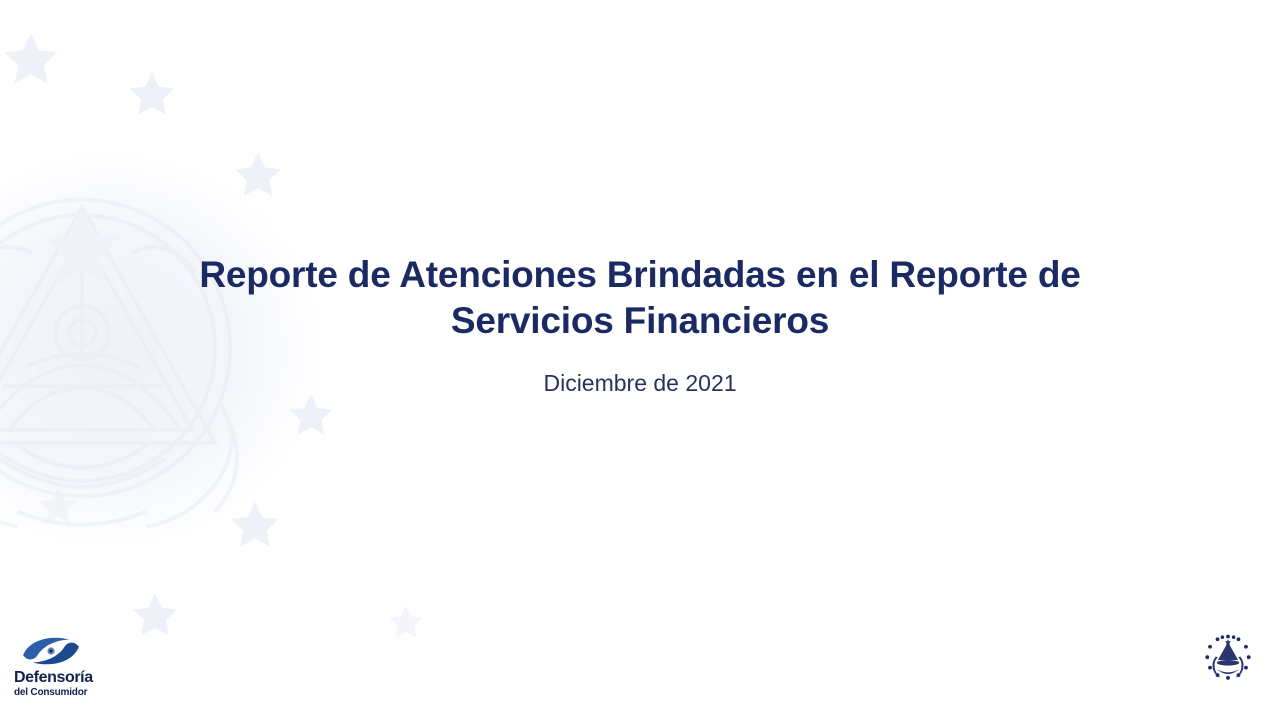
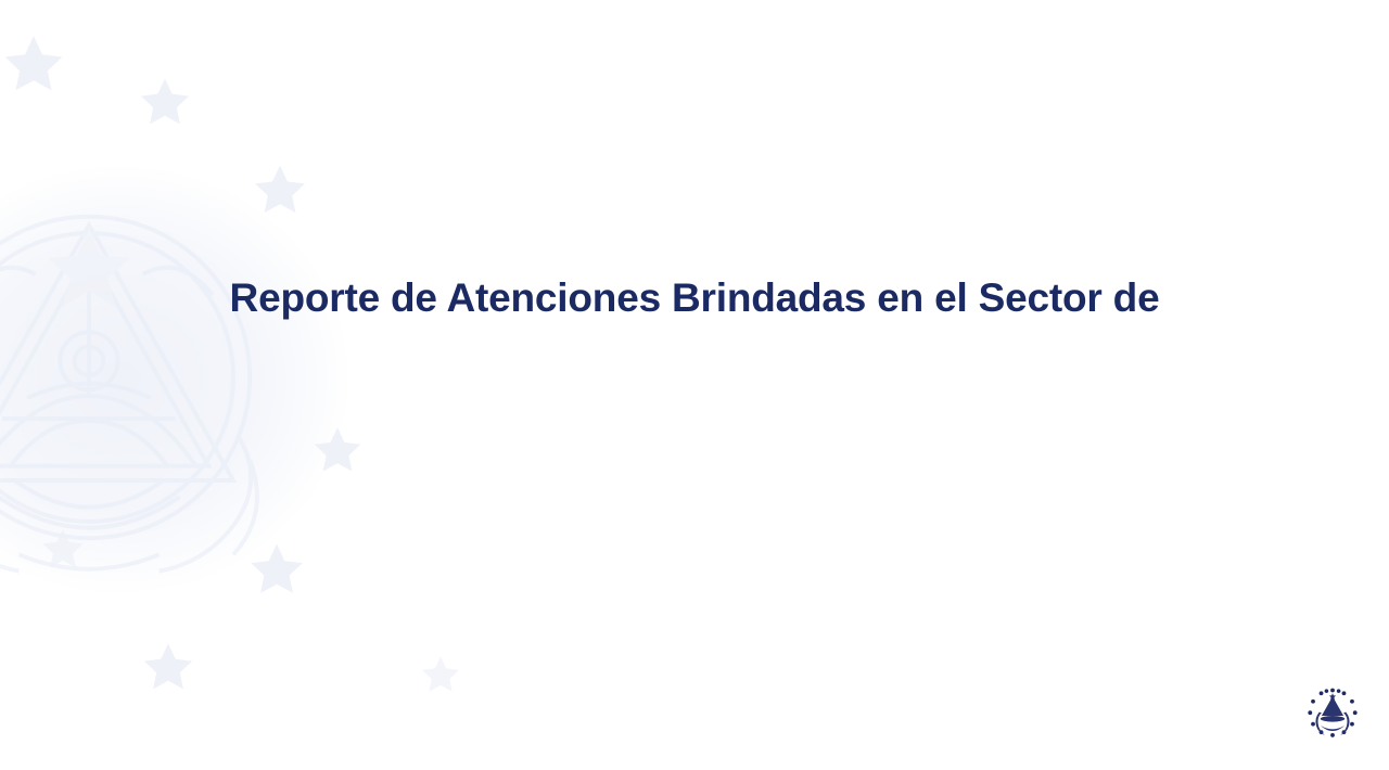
- Reporte de Atenciones Brindadas en el Reporte de
+ Reporte de Atenciones Brindadas en el Sector de
- Servicios Financieros
- Diciembre de 2021
- Defensoría
- del Consumidor
